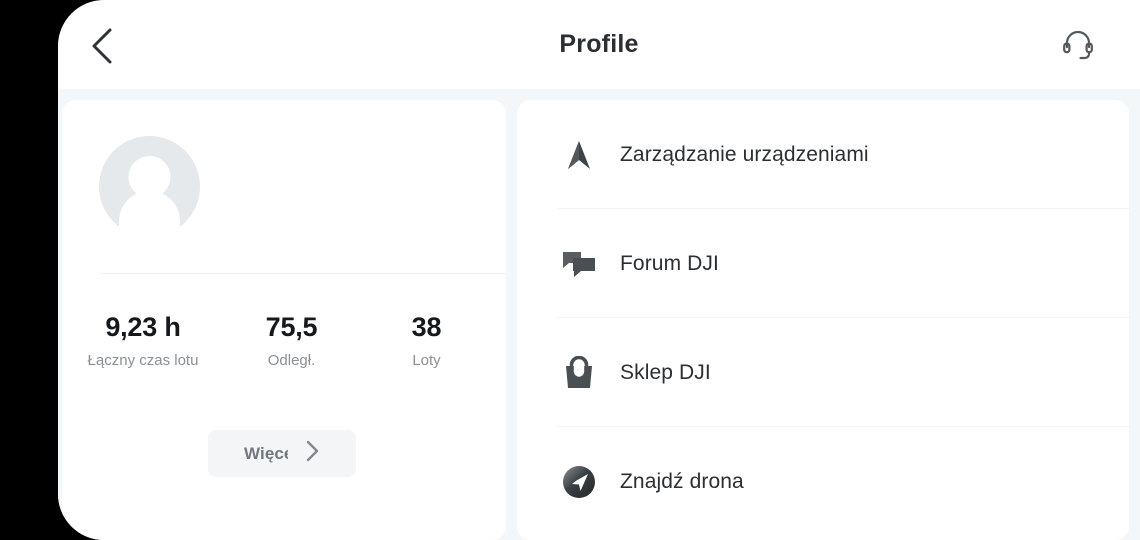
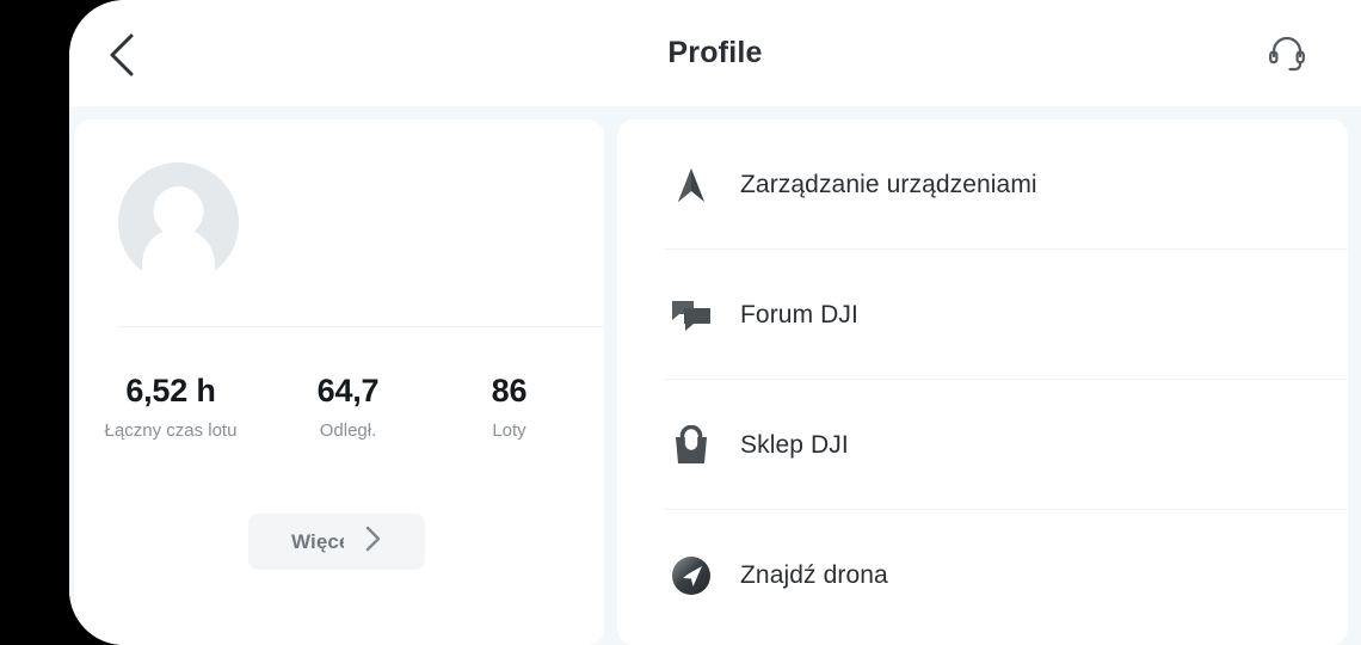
  Profile
- 9,23 h
+ 6,52 h
  Łączny czas lotu
- 75,5
+ 64,7
  Odległ.
- 38
+ 86
  Loty
  Zarządzanie urządzeniami
  Forum DJI
  Sklep DJI
  Znajdź drona
